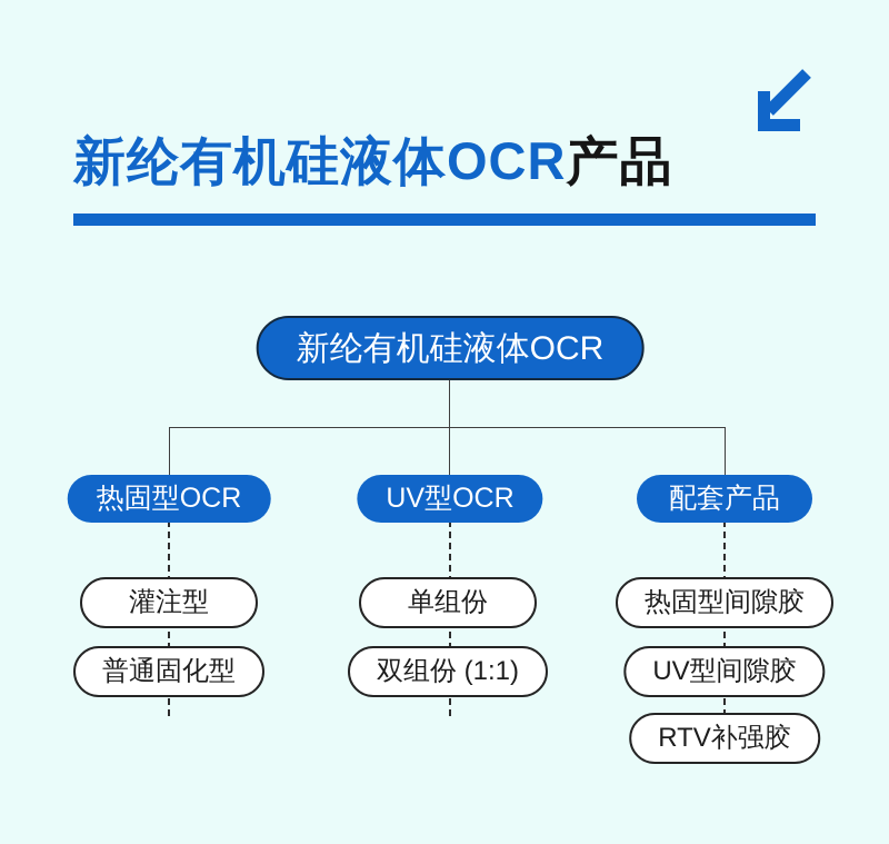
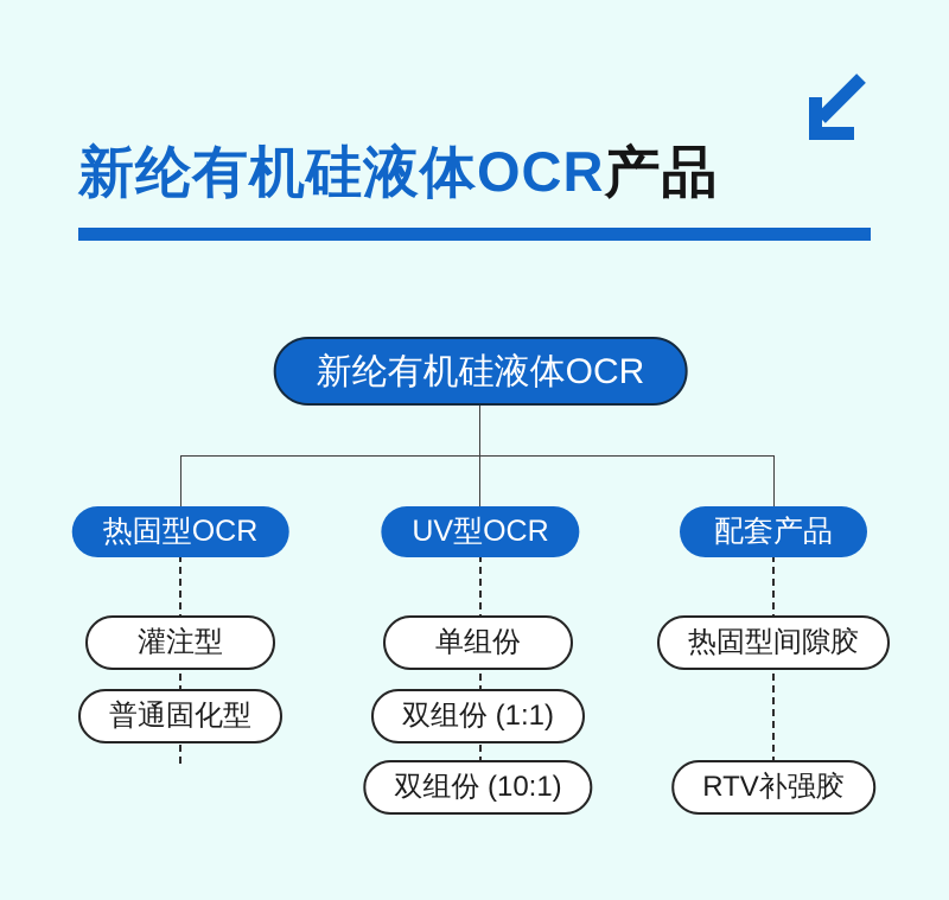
  新纶有机硅液体OCR产品
  新纶有机硅液体OCR
  热固型OCR
  UV型OCR
  配套产品
  灌注型
  普通固化型
  单组份
  双组份 (1:1)
+ 双组份 (10:1)
  热固型间隙胶
- UV型间隙胶
  RTV补强胶
